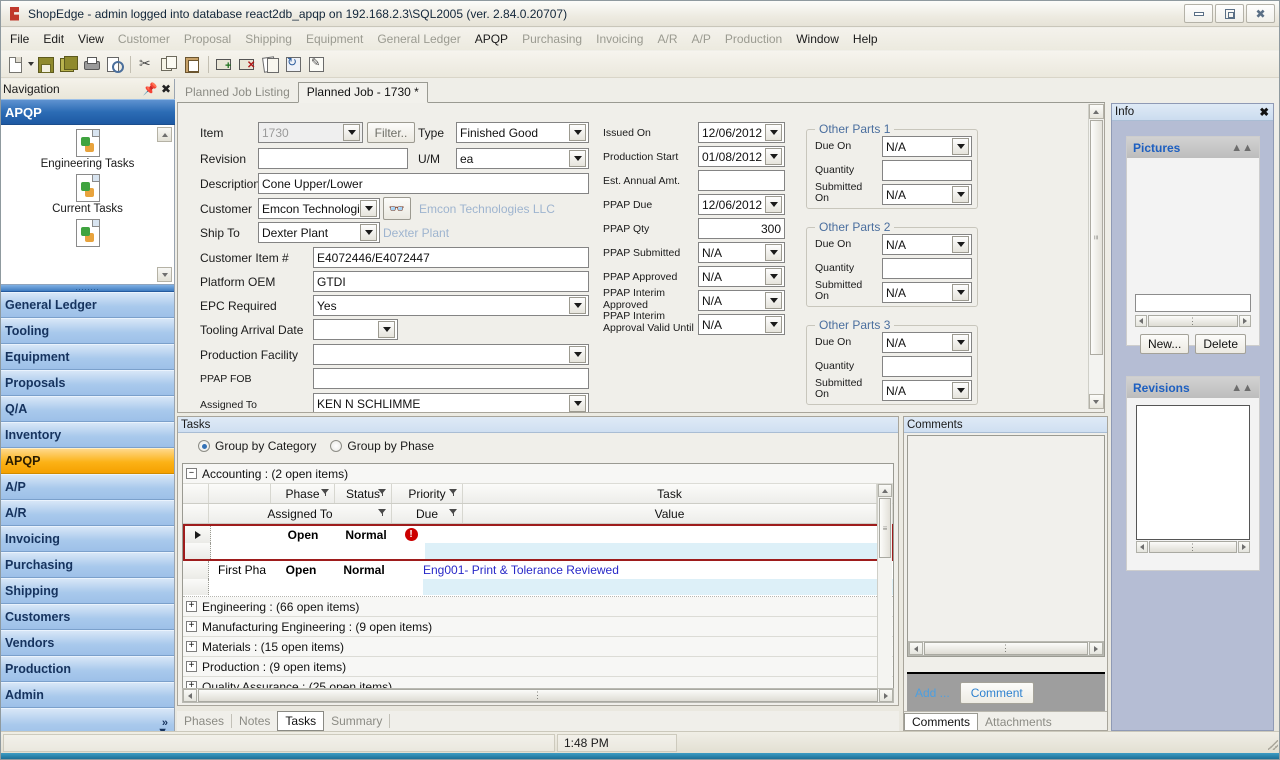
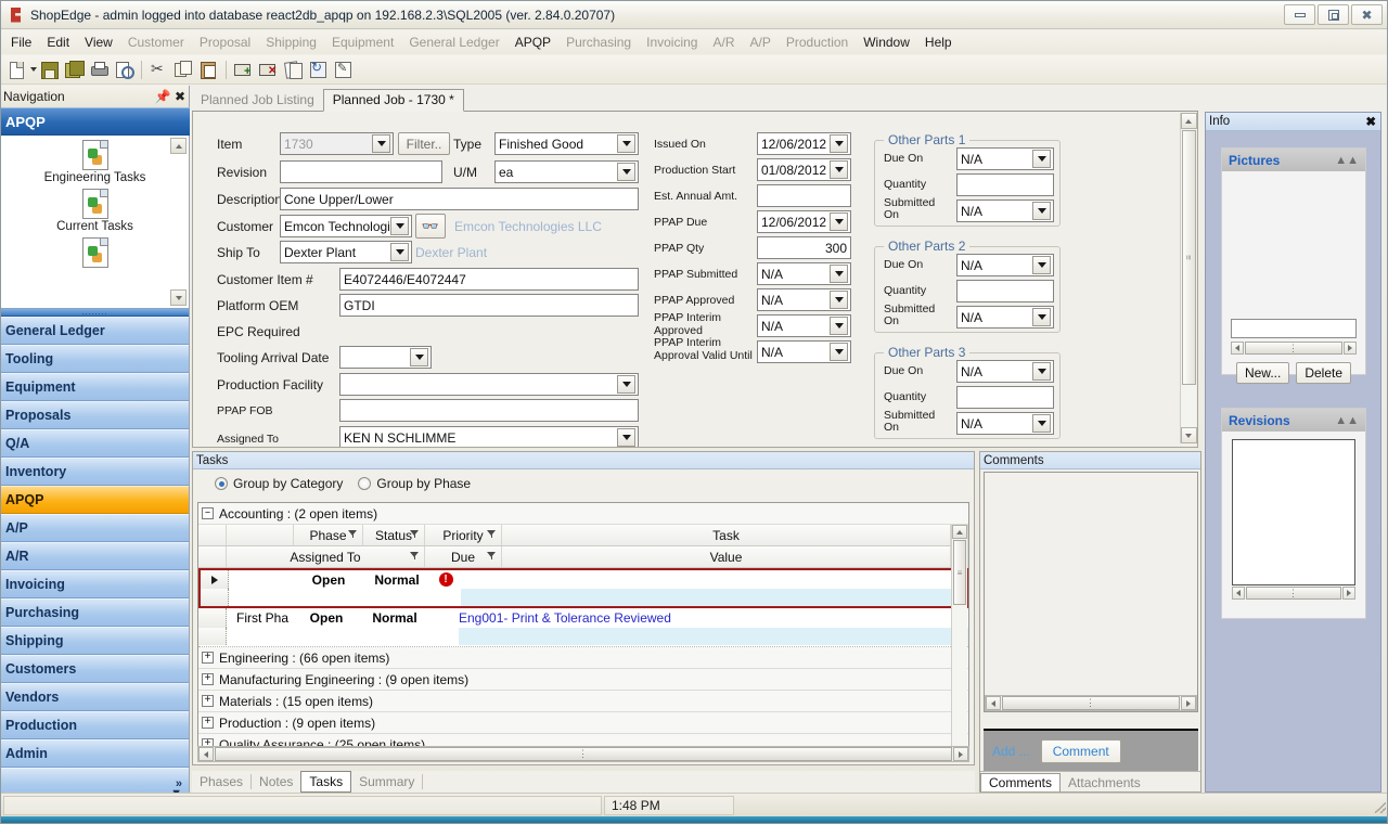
  ShopEdge - admin logged into database react2db_apqp on 192.168.2.3\SQL2005 (ver. 2.84.0.20707)
  ✖
  File
  Edit
  View
  Customer
  Proposal
  Shipping
  Equipment
  General Ledger
  APQP
  Purchasing
  Invoicing
  A/R
  A/P
  Production
  Window
  Help
  Navigation
  📌
  ✖
  APQP
  Engineering Tasks
  Current Tasks
  General Ledger
  Tooling
  Equipment
  Proposals
  Q/A
  Inventory
  APQP
  A/P
  A/R
  Invoicing
  Purchasing
  Shipping
  Customers
  Vendors
  Production
  Admin
  »
  Planned Job Listing
  Planned Job - 1730 *
  Item
  1730
  Filter..
  Revision
  Description
  Cone Upper/Lower
  Customer
  Emcon Technologi
  👓
  Emcon Technologies LLC
  Ship To
  Dexter Plant
  Dexter Plant
  Customer Item #
  E4072446/E4072447
  Platform OEM
  GTDI
  EPC Required
- Yes
  Tooling Arrival Date
  Production Facility
  PPAP FOB
  Assigned To
  KEN N SCHLIMME
  Type
  Finished Good
  U/M
  ea
  Issued On
  12/06/2012
  Production Start
  01/08/2012
  Est. Annual Amt.
  PPAP Due
  12/06/2012
  PPAP Qty
  300
  PPAP Submitted
  N/A
  PPAP Approved
  N/A
  PPAP Interim Approved
  N/A
  PPAP Interim Approval Valid Until
  N/A
  Other Parts 1
  Due On
  N/A
  Quantity
  Submitted On
  N/A
  Other Parts 2
  Due On
  N/A
  Quantity
  Submitted On
  N/A
  Other Parts 3
  Due On
  N/A
  Quantity
  Submitted On
  N/A
  Tasks
  Group by Category
  Group by Phase
  –
  Accounting : (2 open items)
  Phase
  Status
  Priority
  Task
  Assigned To
  Due
  Value
  Open
  Normal
  !
  First Pha
  Open
  Normal
  Eng001- Print & Tolerance Reviewed
  +
  Engineering : (66 open items)
  +
  Manufacturing Engineering : (9 open items)
  +
  Materials : (15 open items)
  +
  Production : (9 open items)
  +
  Quality Assurance : (25 open items)
  ≡
  ⋮
  Comments
  ⋮
  Add ...
  Comment
  Comments
  Attachments
  Info
  ✖
  Pictures
  ▲▲
  ⋮
  New...
  Delete
  Revisions
  ▲▲
  ⋮
  Phases
  Notes
  Tasks
  Summary
  1:48 PM
